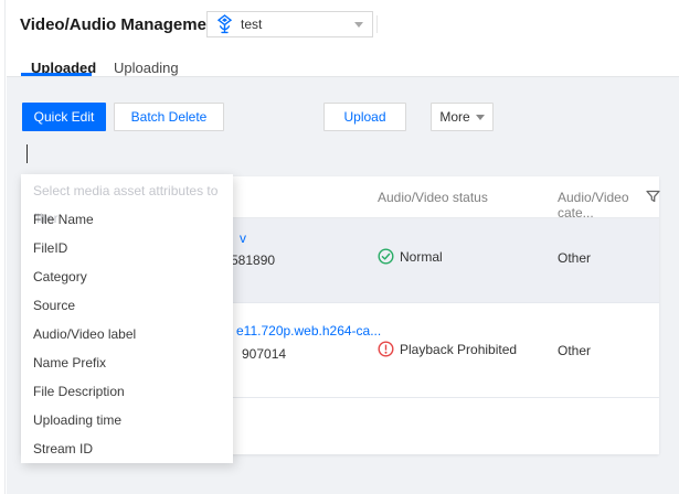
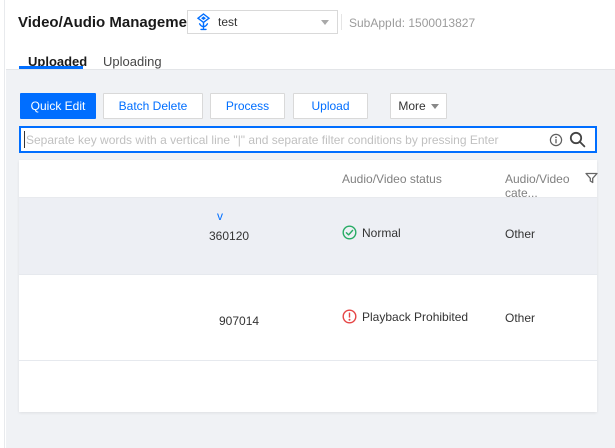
  Video/Audio Manageme
  test
+ SubAppId: 1500013827
  Uploaded
  Uploading
  Quick Edit
  Batch Delete
+ Process
  Upload
  More
+ Separate key words with a vertical line "|" and separate filter conditions by pressing Enter
  Audio/Video status
  Audio/Video cate...
  v
- 581890
+ 360120
  Normal
  Other
- e11.720p.web.h264-ca...
  907014
  Playback Prohibited
  Other
- Select media asset attributes to filter
- File Name
- FileID
- Category
- Source
- Audio/Video label
- Name Prefix
- File Description
- Uploading time
- Stream ID
